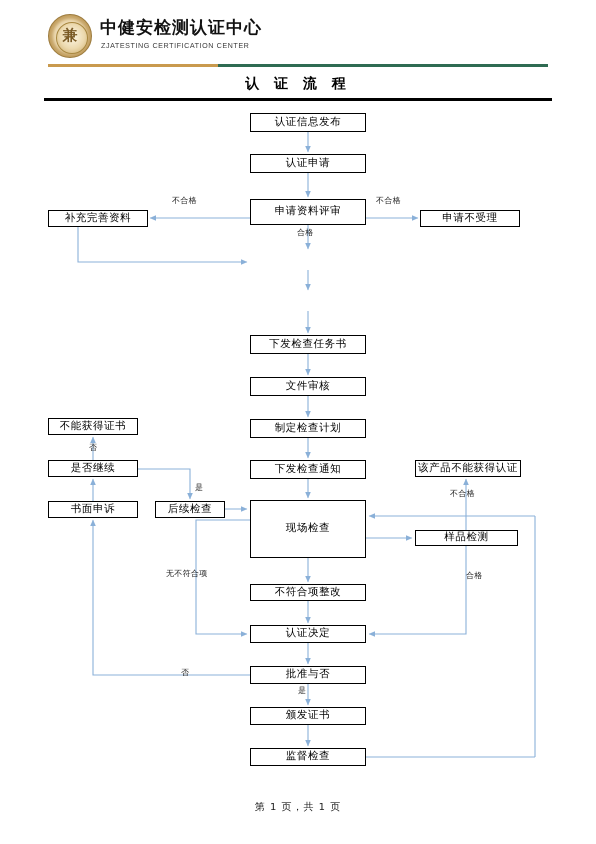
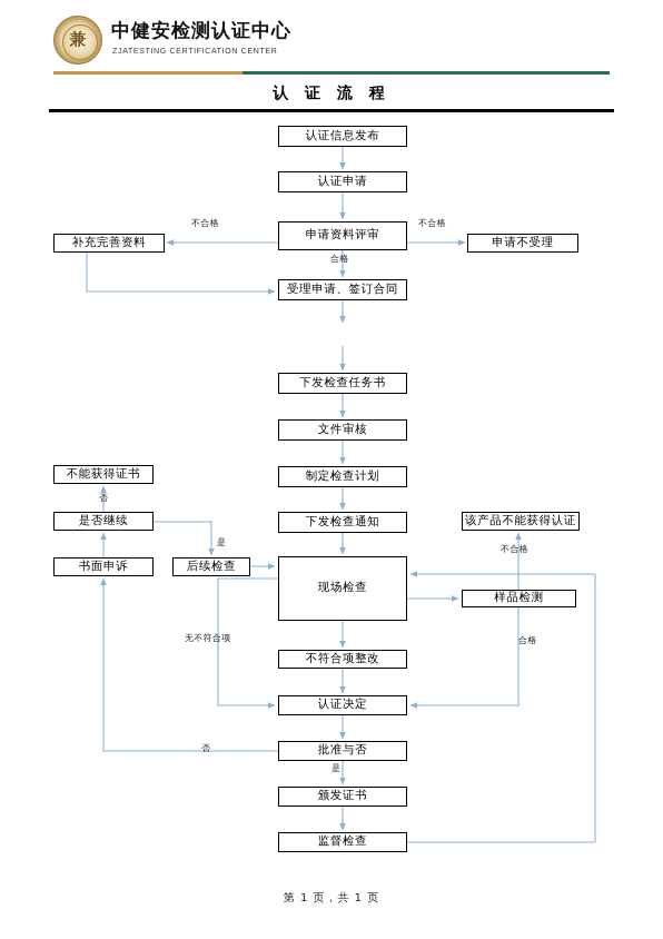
  兼
  中健安检测认证中心
  ZJATESTING CERTIFICATION CENTER
  认 证 流 程
  认证信息发布
  认证申请
  申请资料评审
  补充完善资料
  申请不受理
+ 受理申请、签订合同
  下发检查任务书
  文件审核
  制定检查计划
  下发检查通知
  不能获得证书
  是否继续
  书面申诉
  后续检查
  现场检查
  该产品不能获得认证
  样品检测
  不符合项整改
  认证决定
  批准与否
  颁发证书
  监督检查
  不合格
  不合格
  合格
  否
  是
  不合格
  合格
  无不符合项
  否
  是
  第 1 页，共 1 页
